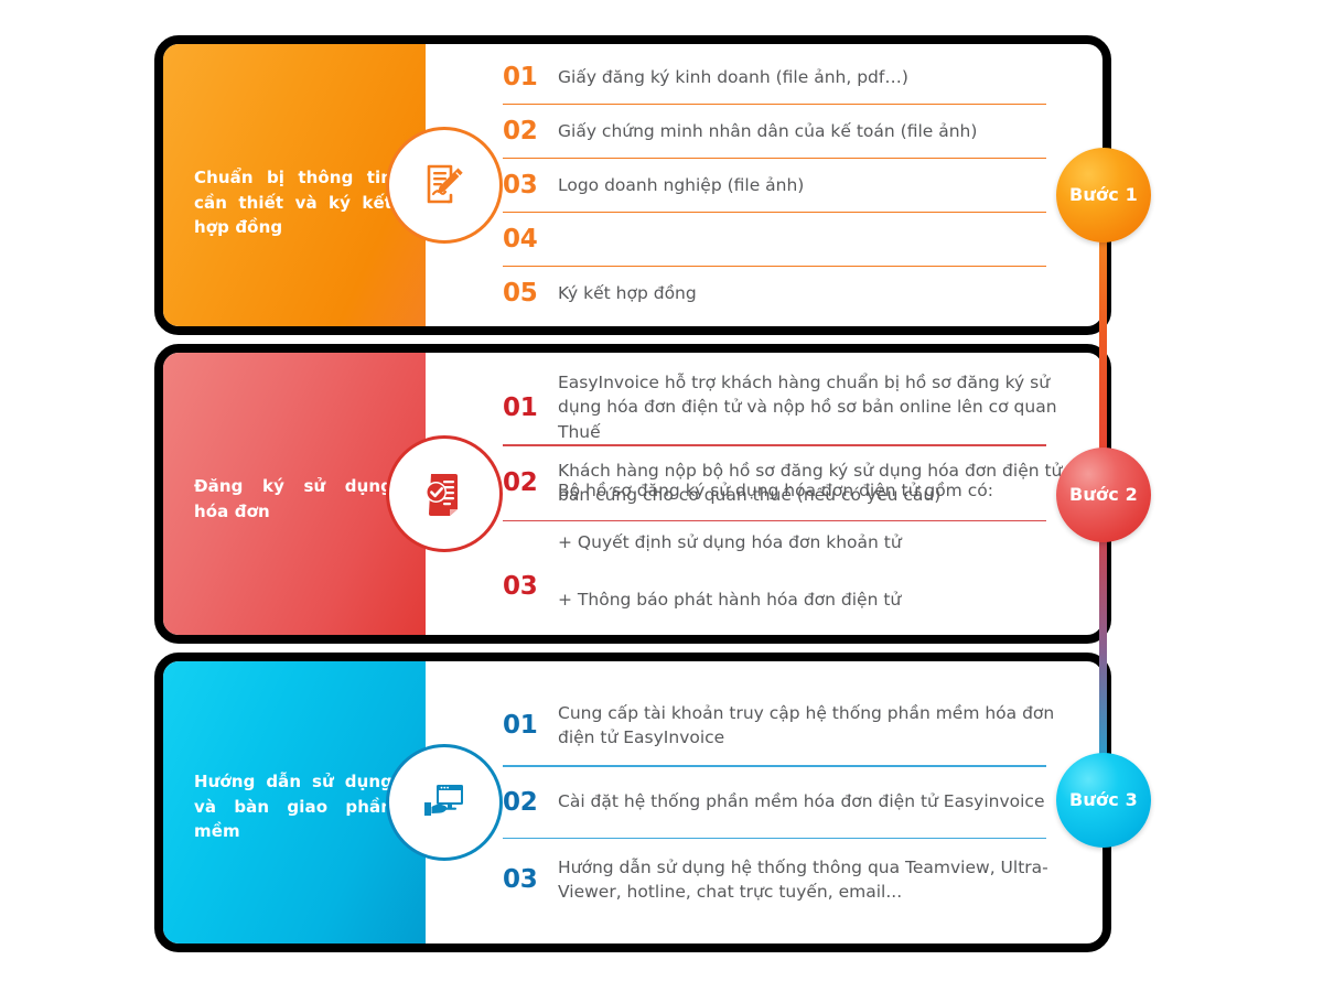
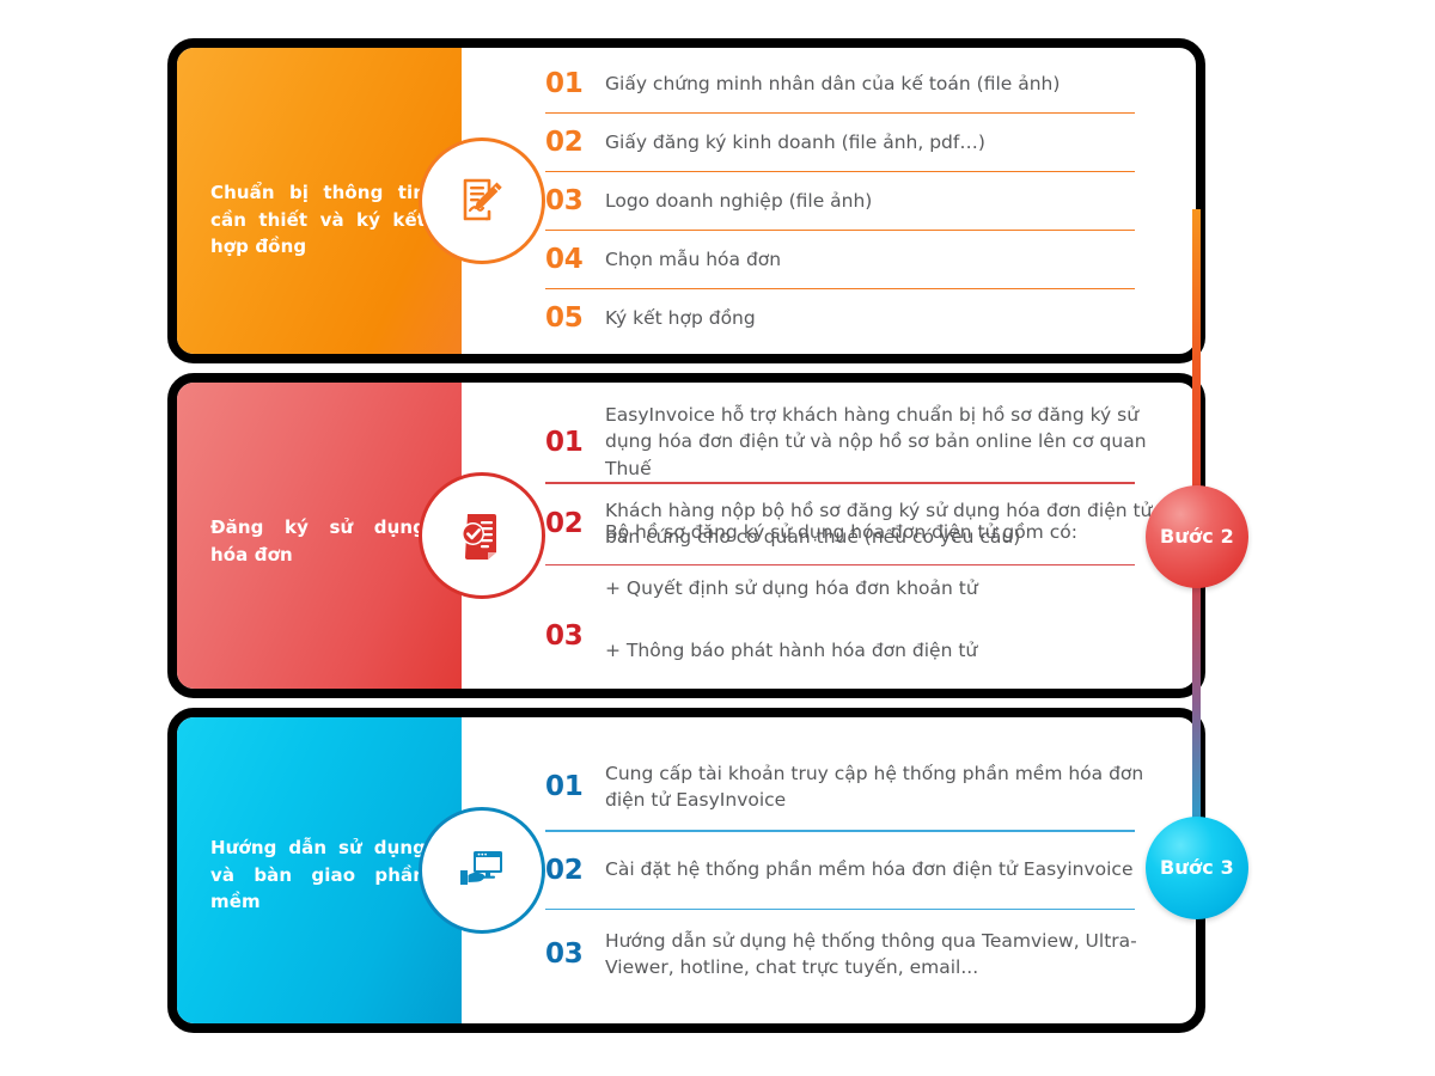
  Chuẩn bị thông ti cần thiết và ký kế hợp đồng
  01
- Giấy đăng ký kinh doanh (file ảnh, pdf…)
+ Giấy chứng minh nhân dân của kế toán (file ảnh)
  02
- Giấy chứng minh nhân dân của kế toán (file ảnh)
+ Giấy đăng ký kinh doanh (file ảnh, pdf…)
  03
  Logo doanh nghiệp (file ảnh)
  04
+ Chọn mẫu hóa đơn
  05
  Ký kết hợp đồng
  Đăng ký sử dụn hóa đơn
  01
  EasyInvoice hỗ trợ khách hàng chuẩn bị hồ sơ đăng ký sử dụng hóa đơn điện tử và nộp hồ sơ bản online lên cơ quan Thuế
  02
  Khách hàng nộp bộ hồ sơ đăng ký sử dụng hóa đơn điện tử bản cứng cho cơ quan thuế (nếu có yêu cầu)
  03
  Bộ hồ sơ đăng ký sử dụng hóa đơn điện tử gồm có:
  + Quyết định sử dụng hóa đơn khoản tử
  + Thông báo phát hành hóa đơn điện tử
  Hướng dẫn sử dụng và bàn giao phầ mềm
  01
  Cung cấp tài khoản truy cập hệ thống phần mềm hóa đơn điện tử EasyInvoice
  02
  Cài đặt hệ thống phần mềm hóa đơn điện tử Easyinvoice
  03
  Hướng dẫn sử dụng hệ thống thông qua Teamview, Ultra-Viewer, hotline, chat trực tuyến, email...
- Bước 1
  Bước 2
  Bước 3
